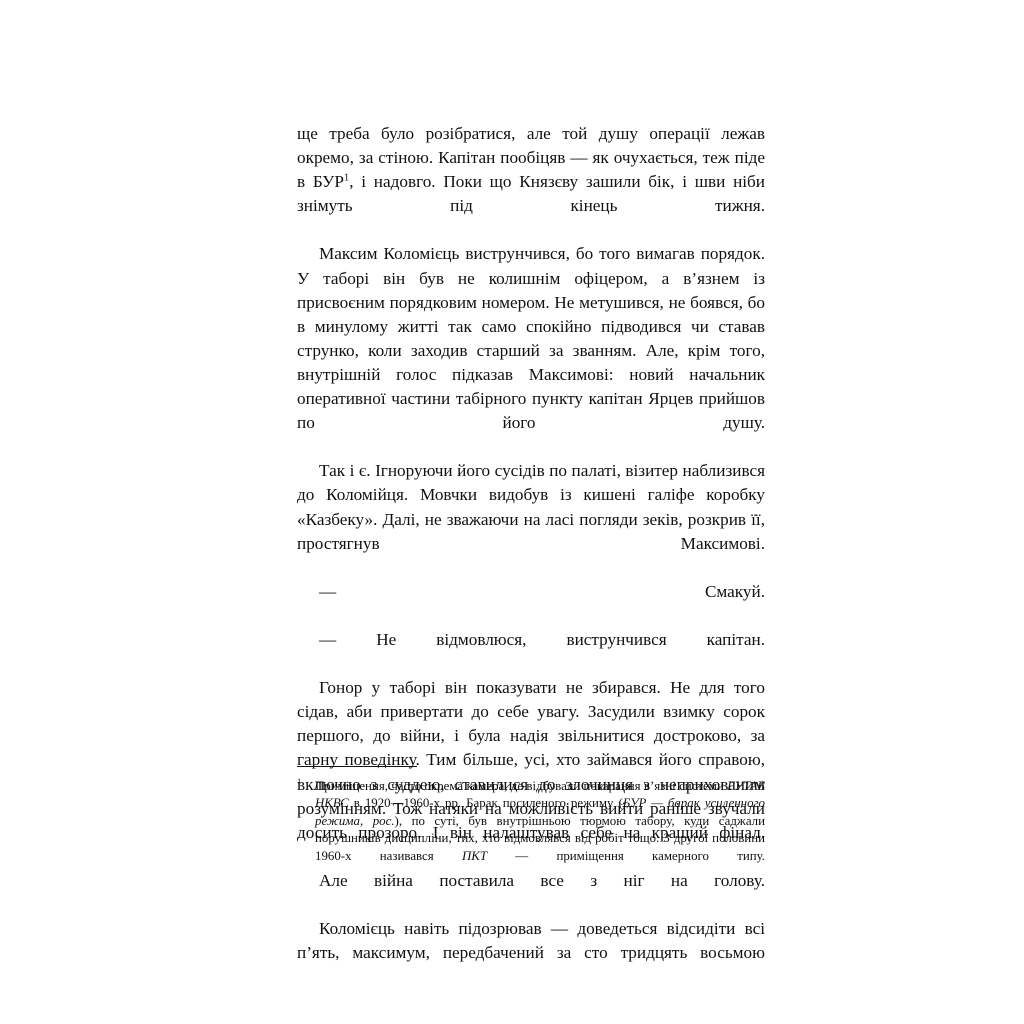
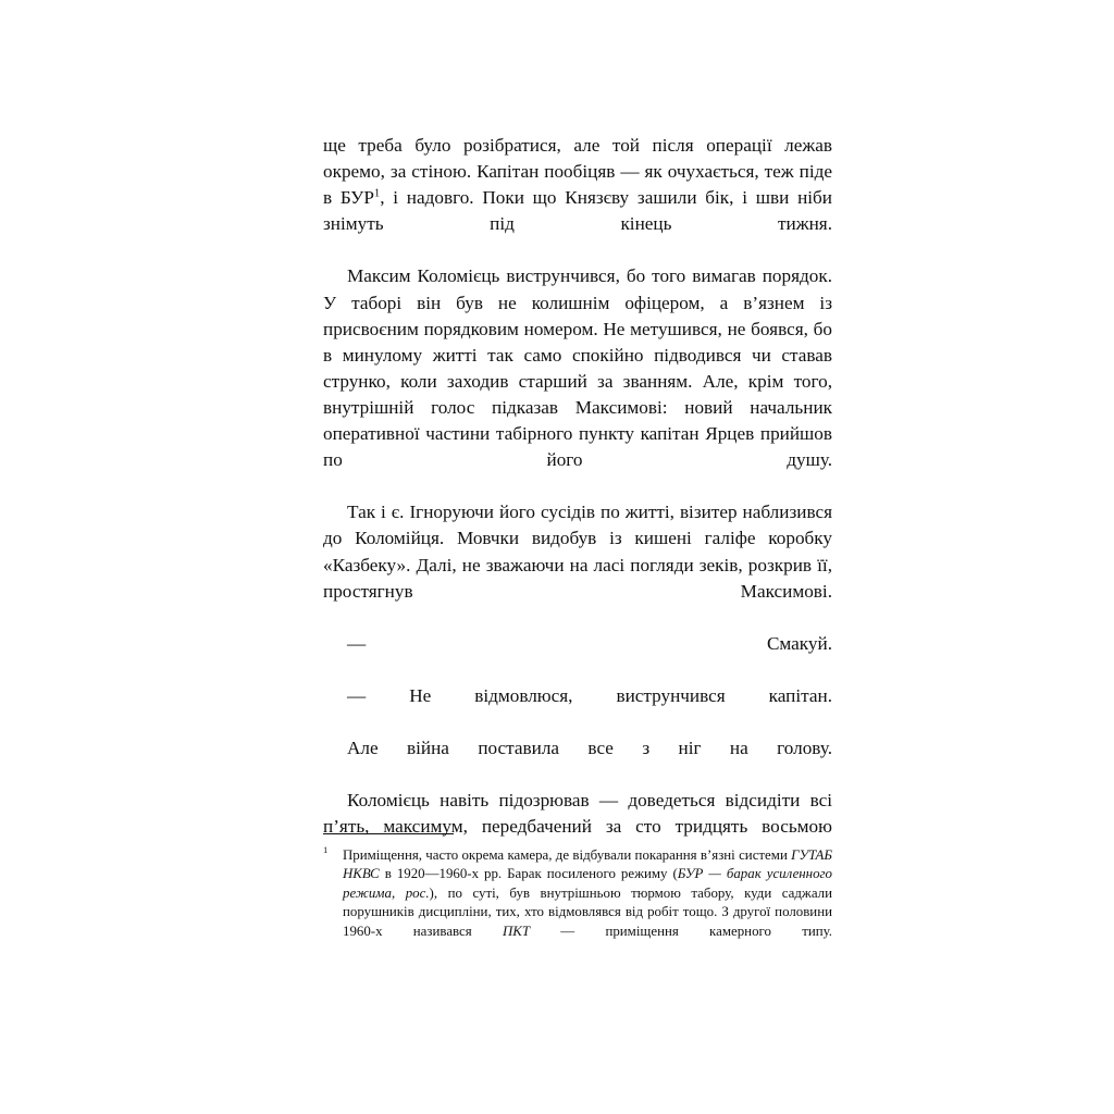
- ще треба було розібратися, але той душу операції лежав окремо, за стіною. Капітан пообіцяв — як очухається, теж піде в БУР1, і надовго. Поки що Князєву зашили бік, і шви ніби знімуть під кінець тижня.
+ ще треба було розібратися, але той після операції лежав окремо, за стіною. Капітан пообіцяв — як очухається, теж піде в БУР1, і надовго. Поки що Князєву зашили бік, і шви ніби знімуть під кінець тижня.
  Максим Коломієць виструнчився, бо того вимагав порядок. У таборі він був не колишнім офіцером, а в’язнем із присвоєним порядковим номером. Не метушився, не боявся, бо в минулому житті так само спокійно підводився чи ставав струнко, коли заходив старший за званням. Але, крім того, внутрішній голос підказав Максимові: новий начальник оперативної частини табірного пункту капітан Ярцев прийшов по його душу.
- Так і є. Ігноруючи його сусідів по палаті, візитер наблизився до Коломійця. Мовчки видобув із кишені галіфе коробку «Казбеку». Далі, не зважаючи на ласі погляди зеків, розкрив її, простягнув Максимові.
+ Так і є. Ігноруючи його сусідів по житті, візитер наблизився до Коломійця. Мовчки видобув із кишені галіфе коробку «Казбеку». Далі, не зважаючи на ласі погляди зеків, розкрив її, простягнув Максимові.
  — Смакуй.
  — Не відмовлюся, виструнчився капітан.
- Гонор у таборі він показувати не збирався. Не для того сідав, аби привертати до себе увагу. Засудили взимку сорок першого, до війни, і була надія звільнитися достроково, за гарну поведінку. Тим більше, усі, хто займався його справою, включно з суддею, ставилися до злочинця з неприхованим розумінням. Тож натяки на можливість вийти раніше звучали досить прозоро. І він налаштував себе на кращий фінал.
  Але війна поставила все з ніг на голову.
  Коломієць навіть підозрював — доведеться відсидіти всі п’ять, максимум, передбачений за сто тридцять восьмою
  1
  Приміщення, часто окрема камера, де відбували покарання в’язні системи ГУТАБ НКВС в 1920—1960-х рр. Барак посиленого режиму (БУР — барак усиленного режима, рос.), по суті, був внутрішньою тюрмою табору, куди саджали порушників дисципліни, тих, хто відмовлявся від робіт тощо. З другої половини 1960-х називався ПКТ — приміщення камерного типу.
